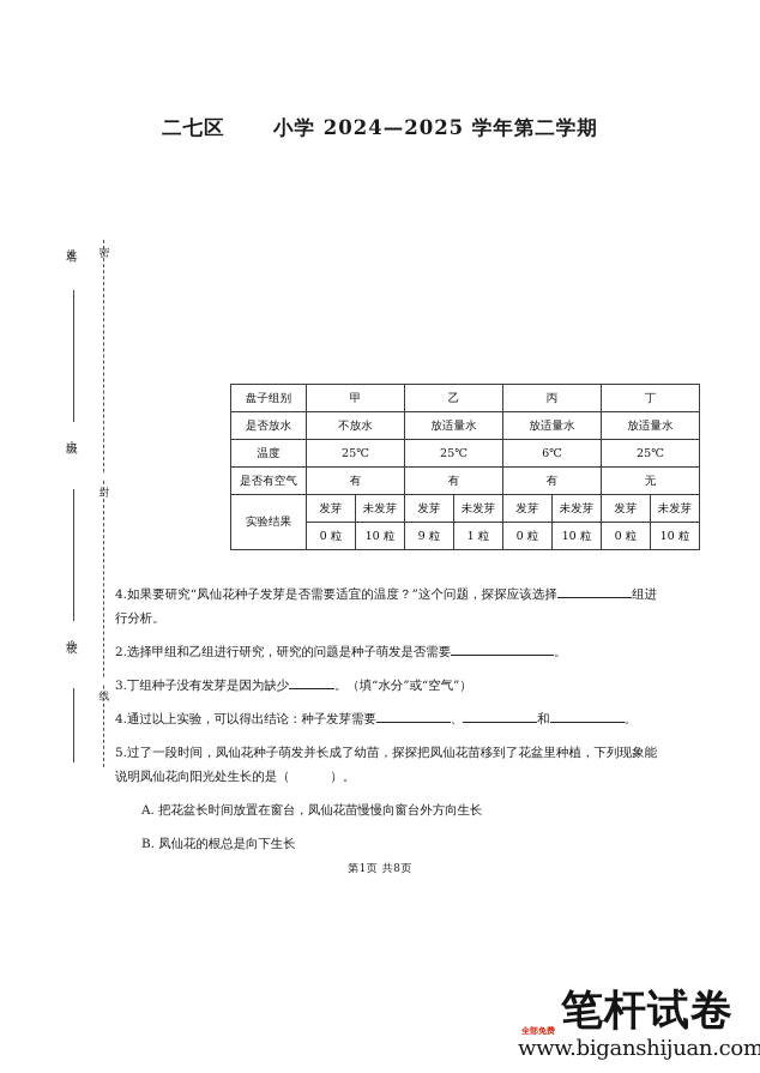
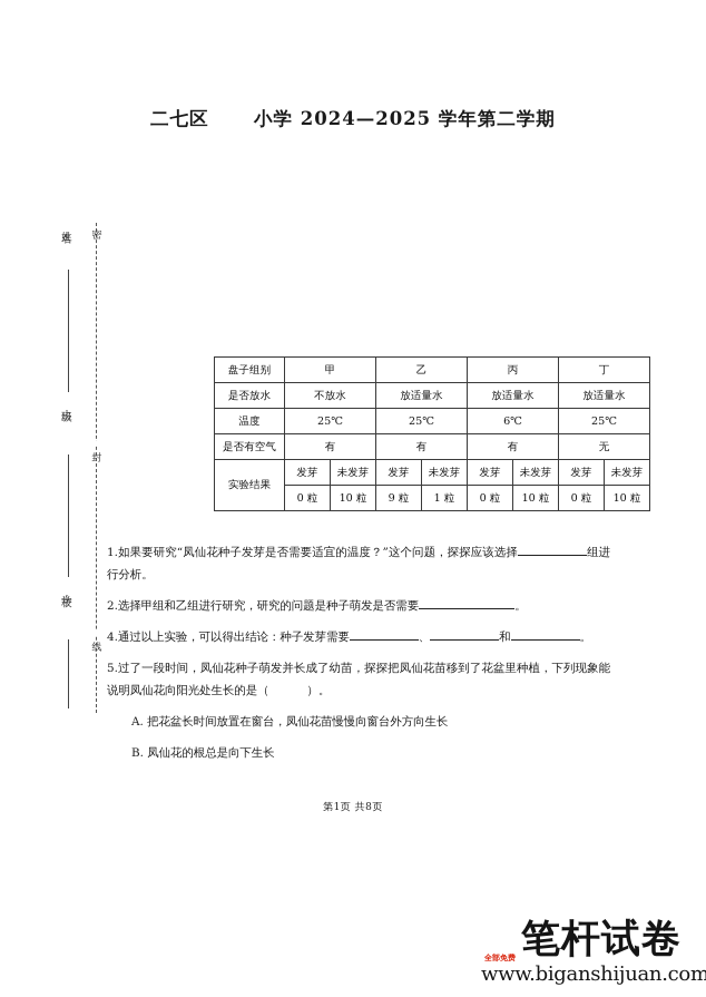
  二七区 小学 2024—2025 学年第二学期
  盘子组别	甲	乙	丙	丁
  是否放水	不放水	放适量水	放适量水	放适量水
  温度	25℃	25℃	6℃	25℃
  是否有空气	有	有	有	无
  实验结果	发芽	未发芽	发芽	未发芽	发芽	未发芽	发芽	未发芽
  0 粒	10 粒	9 粒	1 粒	0 粒	10 粒	0 粒	10 粒
- 4.如果要研究“凤仙花种子发芽是否需要适宜的温度？”这个问题，探探应该选择 组进行分析。
+ 1.如果要研究“凤仙花种子发芽是否需要适宜的温度？”这个问题，探探应该选择 组进行分析。
  2.选择甲组和乙组进行研究，研究的问题是种子萌发是否需要 。
- 3.丁组种子没有发芽是因为缺少 。（填“水分”或“空气”）
  4.通过以上实验，可以得出结论：种子发芽需要 、 和 。
  5.过了一段时间，凤仙花种子萌发并长成了幼苗，探探把凤仙花苗移到了花盆里种植，下列现象能说明凤仙花向阳光处生长的是（ ）。
  A. 把花盆长时间放置在窗台，凤仙花苗慢慢向窗台外方向生长
  B. 凤仙花的根总是向下生长
  第1页 共8页
  笔杆试卷
  全部免费
  www.biganshijuan.com
